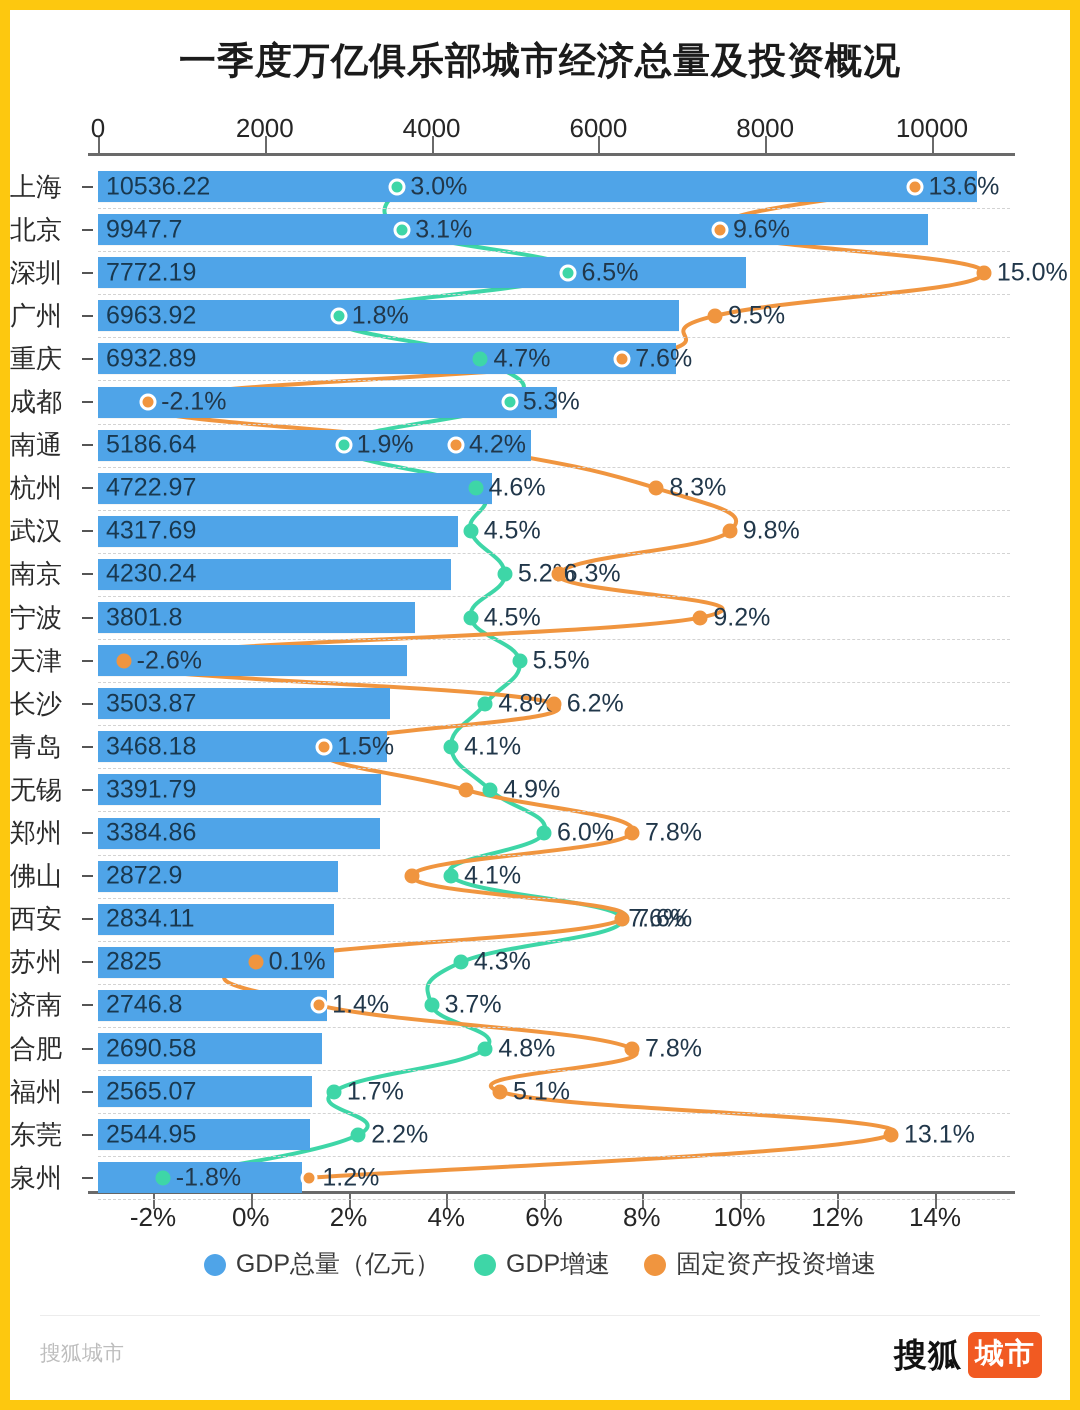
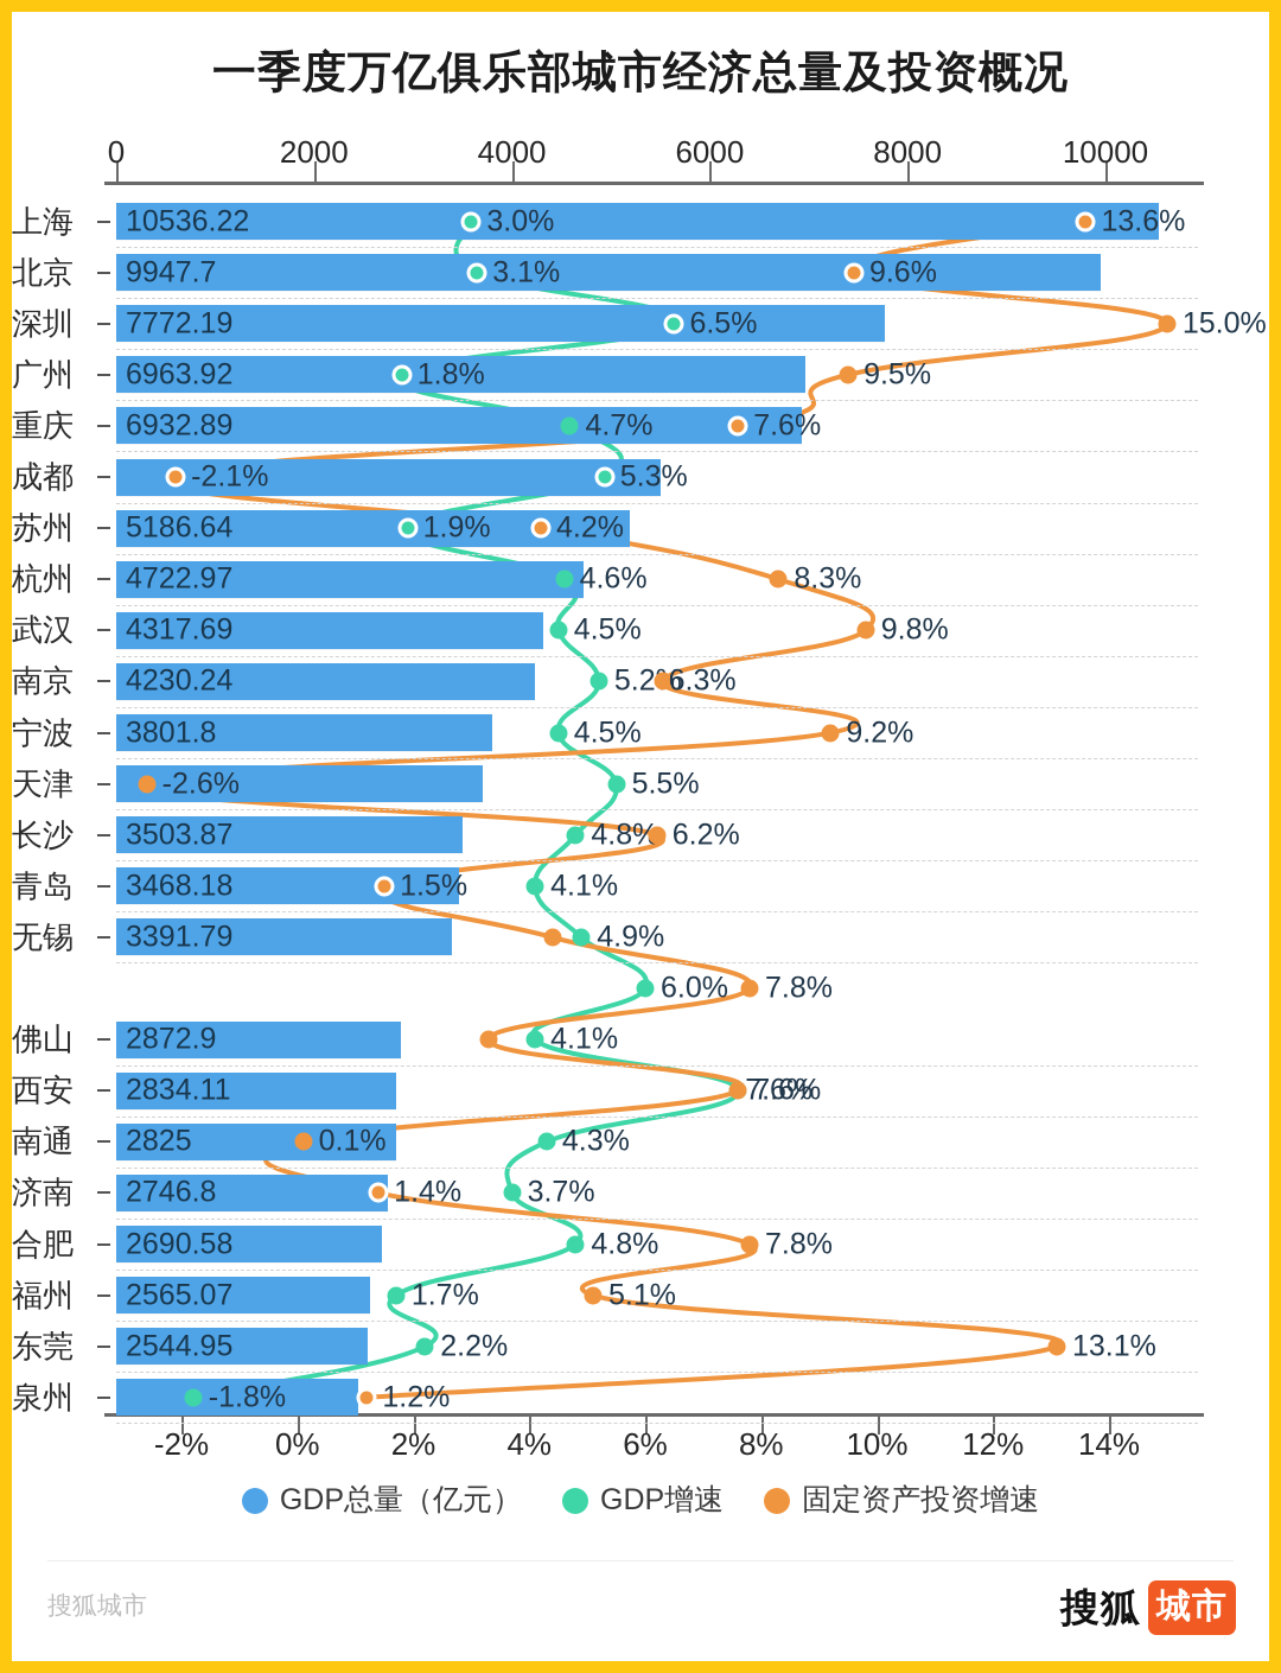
  一季度万亿俱乐部城市经济总量及投资概况
  0
  2000
  4000
  6000
  8000
  10000
  -2%
  0%
  2%
  4%
  6%
  8%
  10%
  12%
  14%
  上海
  10536.22
  北京
  9947.7
  深圳
  7772.19
  广州
  6963.92
  重庆
  6932.89
  成都
- 南通
+ 苏州
  5186.64
  杭州
  4722.97
  武汉
  4317.69
  南京
  4230.24
  宁波
  3801.8
  天津
  长沙
  3503.87
  青岛
  3468.18
  无锡
  3391.79
- 郑州
- 3384.86
  佛山
  2872.9
  西安
  2834.11
- 苏州
+ 南通
  2825
  济南
  2746.8
  合肥
  2690.58
  福州
  2565.07
  东莞
  2544.95
  泉州
  3.0%
  3.1%
  6.5%
  1.8%
  4.7%
  5.3%
  1.9%
  4.6%
  4.5%
  5.2
  4.5%
  5.5%
  4.8%
  4.1%
  4.9%
  6.0%
  4.1%
  7.6%
  4.3%
  3.7%
  4.8%
  1.7%
  2.2%
  -1.8%
  13.6%
  9.6%
  15.0%
  9.5%
  7.6%
  -2.1%
  4.2%
  8.3%
  9.8%
  6.3%
  9.2%
  -2.6%
  6.2%
  1.5%
  7.8%
  7.6%
  0.1%
  1.4%
  7.8%
  5.1%
  13.1%
  1.2%
  GDP总量（亿元）
  GDP增速
  固定资产投资增速
  搜狐城市
  搜狐
  城市
